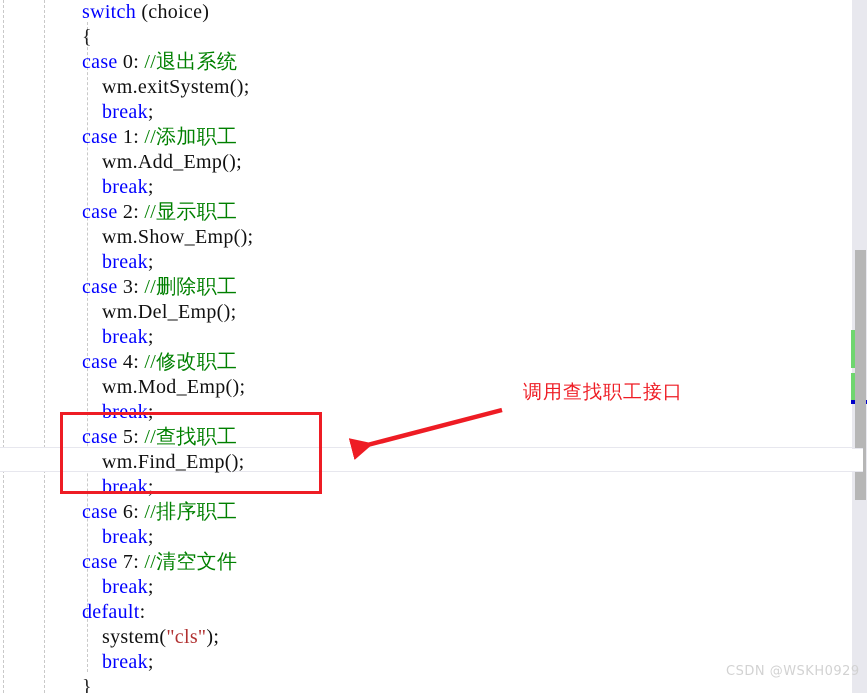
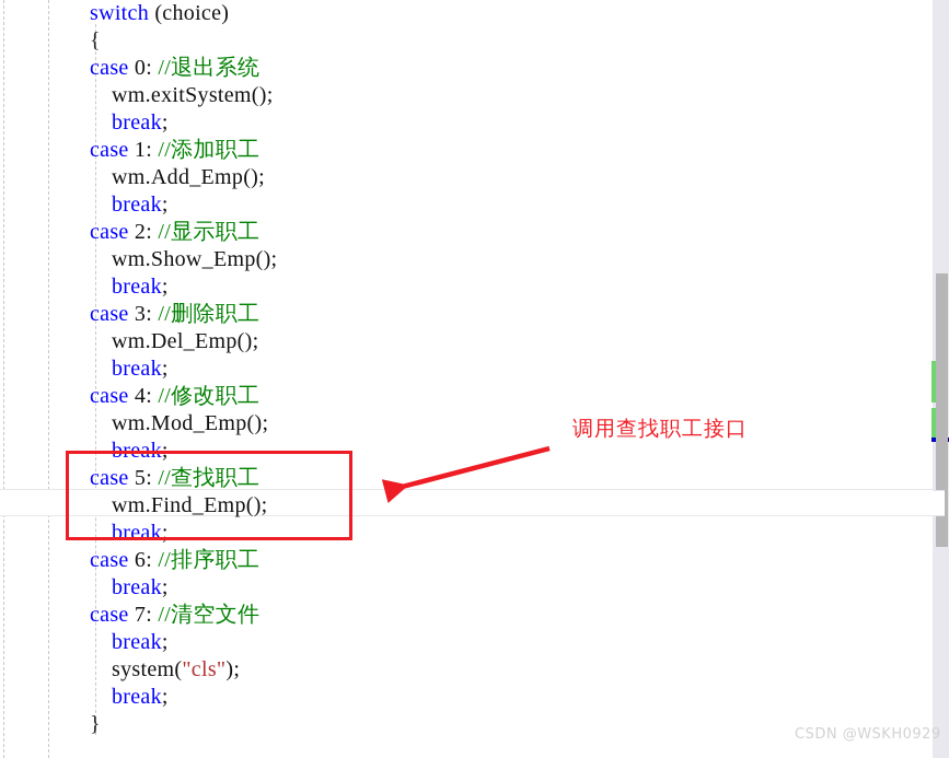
  switch (choice)
  {
  case 0: //退出系统
  wm.exitSystem();
  break;
  case 1: //添加职工
  wm.Add_Emp();
  break;
  case 2: //显示职工
  wm.Show_Emp();
  break;
  case 3: //删除职工
  wm.Del_Emp();
  break;
  case 4: //修改职工
  wm.Mod_Emp();
  break;
  case 5: //查找职工
  wm.Find_Emp();
  break;
  case 6: //排序职工
  break;
  case 7: //清空文件
  break;
- default:
  system("cls");
  break;
  }
  调用查找职工接口
  CSDN @WSKH0929
